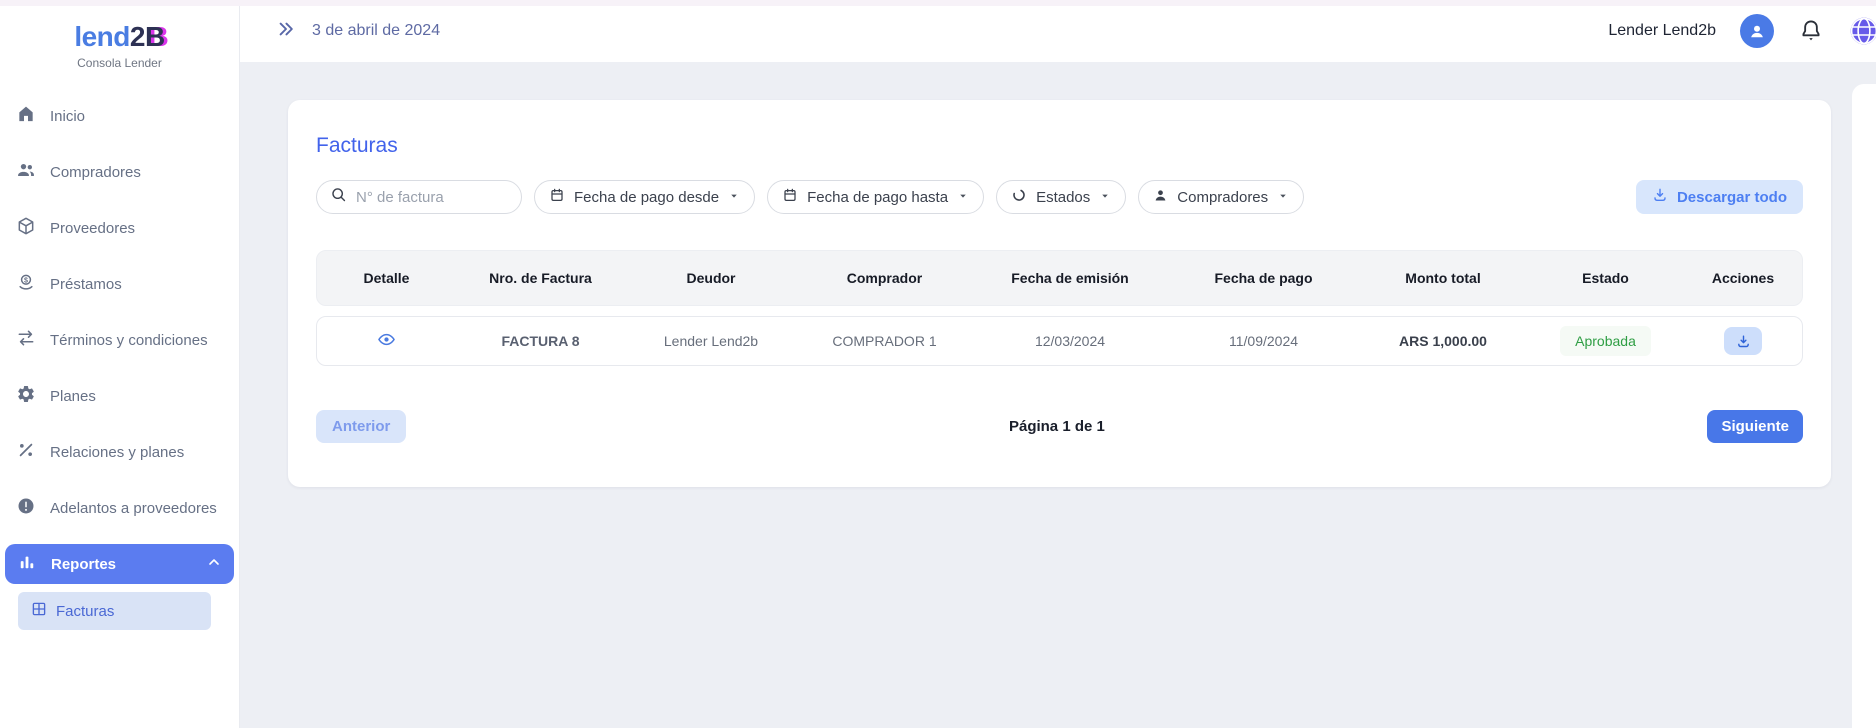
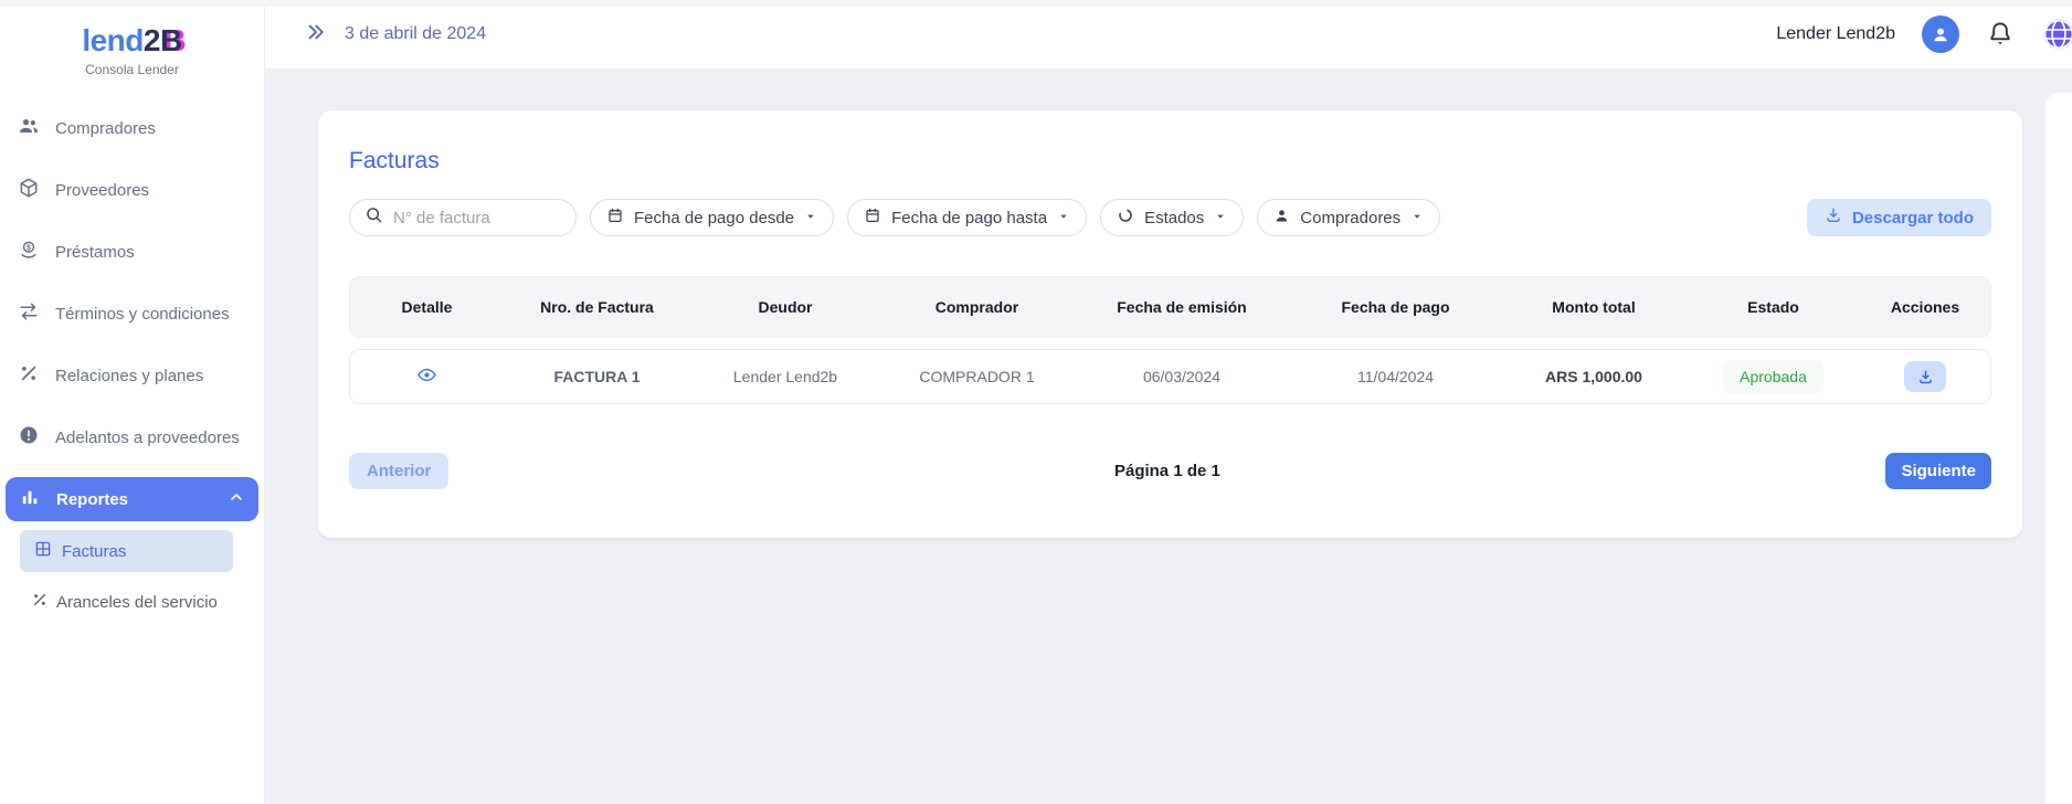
  lend2B
  Consola Lender
- Inicio
  Compradores
  Proveedores
  $
  Préstamos
  Términos y condiciones
- Planes
  Relaciones y planes
  Adelantos a proveedores
  Reportes
  Facturas
+ Aranceles del servicio
  3 de abril de 2024
  Lender Lend2b
  Facturas
  N° de factura
  Fecha de pago desde
  Fecha de pago hasta
  Estados
  Compradores
  Descargar todo
  Detalle
  Nro. de Factura
  Deudor
  Comprador
  Fecha de emisión
  Fecha de pago
  Monto total
  Estado
  Acciones
- FACTURA 8
+ FACTURA 1
  Lender Lend2b
  COMPRADOR 1
- 12/03/2024
+ 06/03/2024
- 11/09/2024
+ 11/04/2024
  ARS 1,000.00
  Aprobada
  Anterior
  Página 1 de 1
  Siguiente
